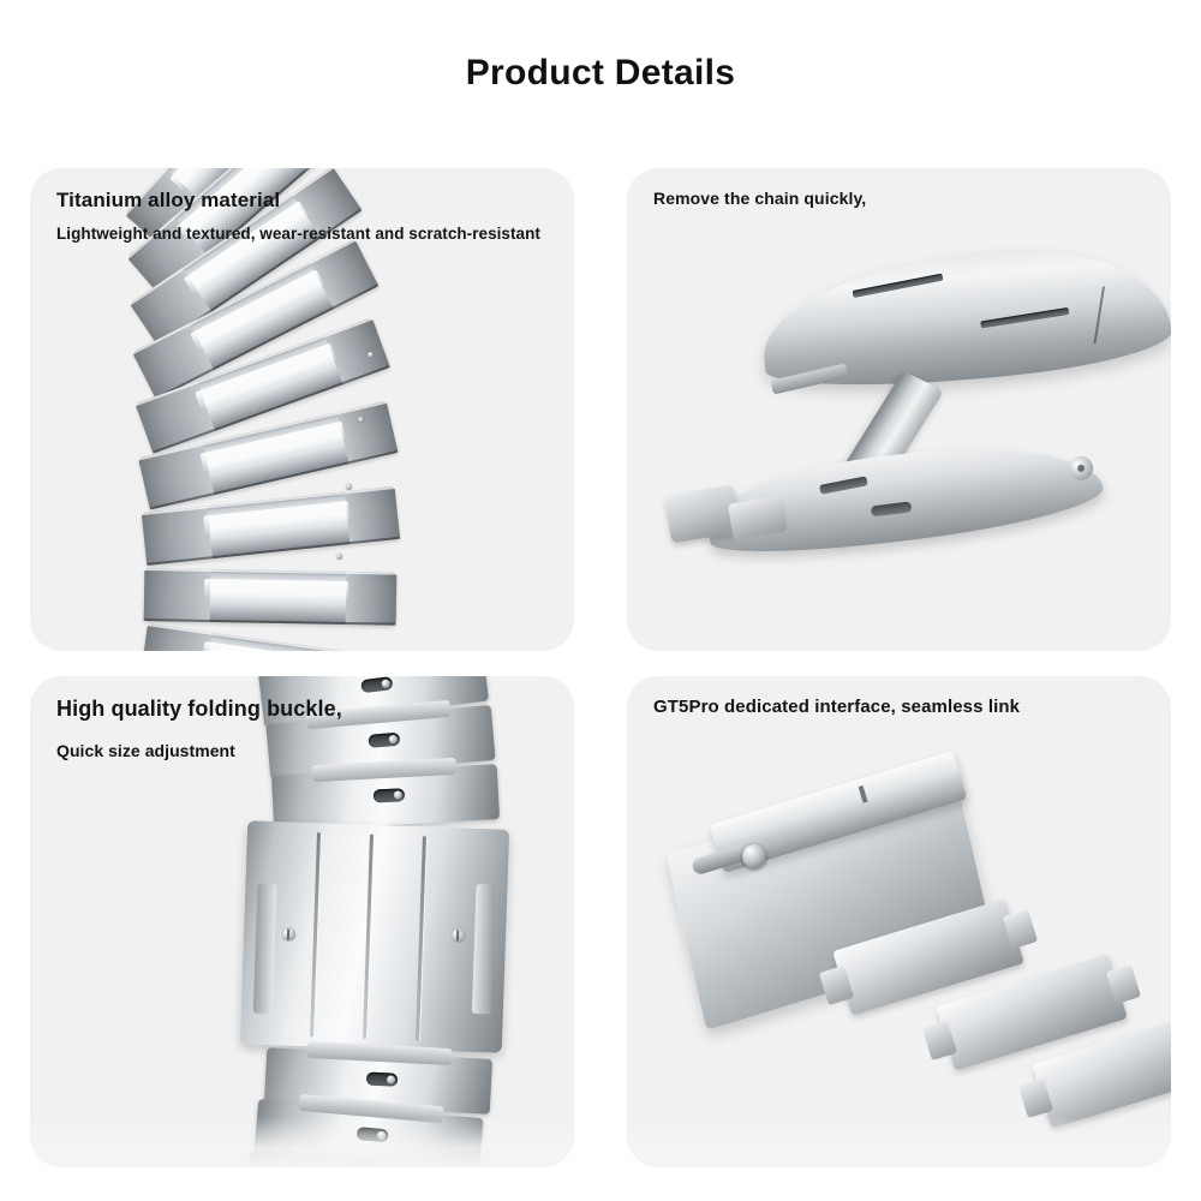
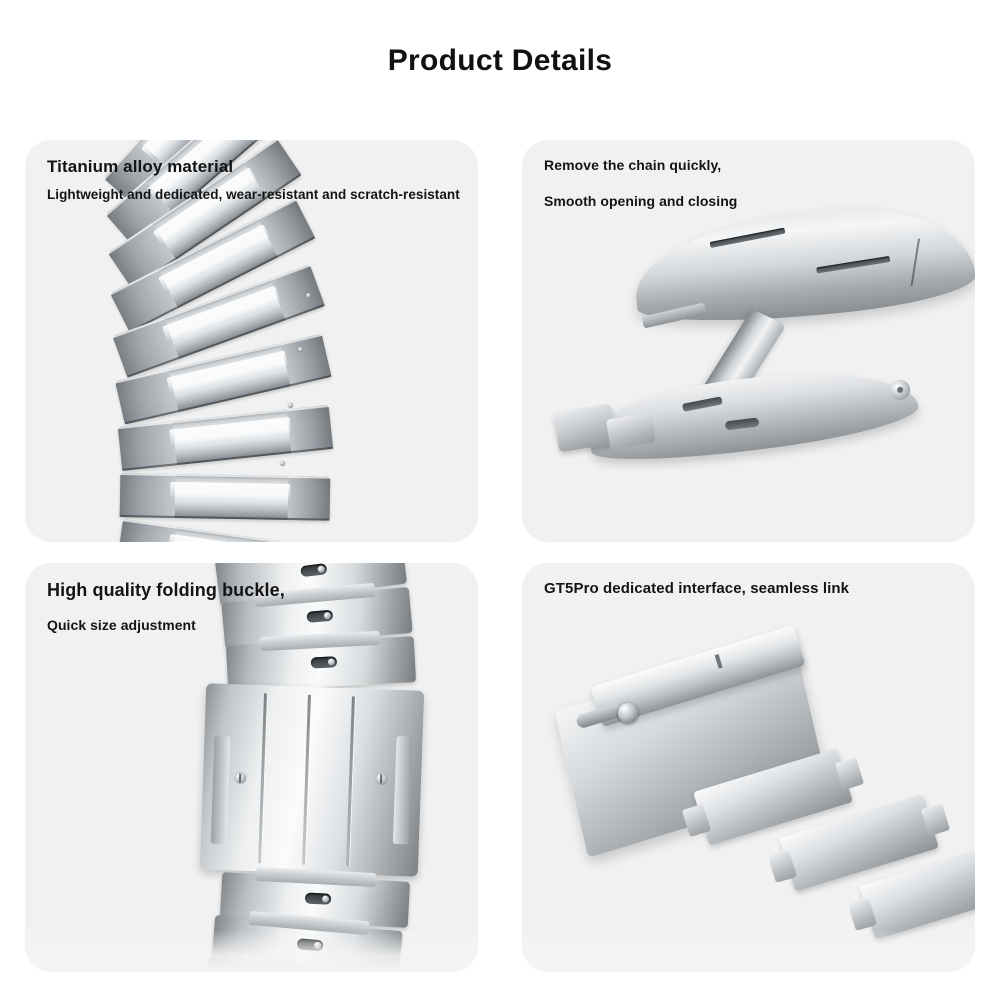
  Product Details
  Titanium alloy material
- Lightweight and textured, wear-resistant and scratch-resistant
+ Lightweight and dedicated, wear-resistant and scratch-resistant
  Remove the chain quickly,
+ Smooth opening and closing
  High quality folding buckle,
  Quick size adjustment
  GT5Pro dedicated interface, seamless link
